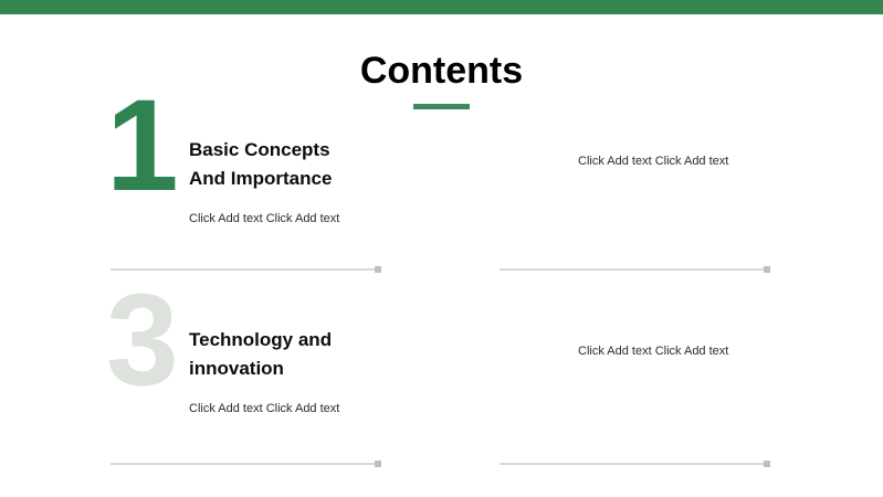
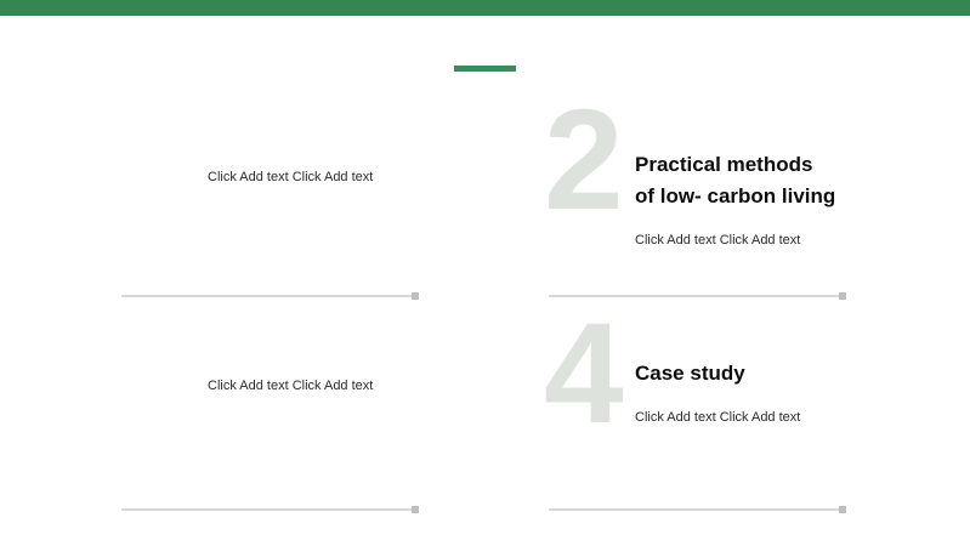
- Contents
- 1
- Basic Concepts
- And Importance
  Click Add text Click Add text
+ 2
+ Practical methods
+ of low- carbon living
  Click Add text Click Add text
- 3
- Technology and
- innovation
  Click Add text Click Add text
+ 4
+ Case study
  Click Add text Click Add text
